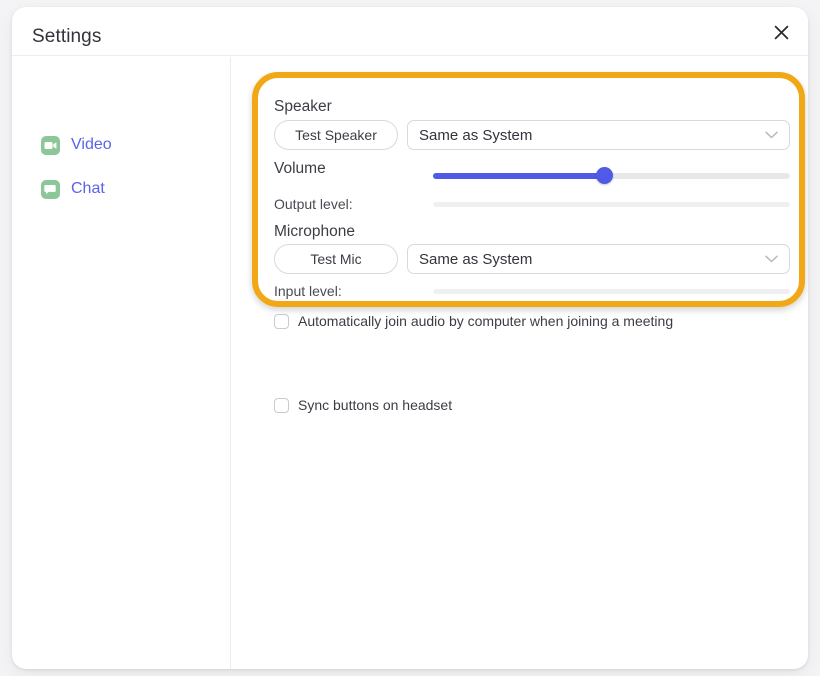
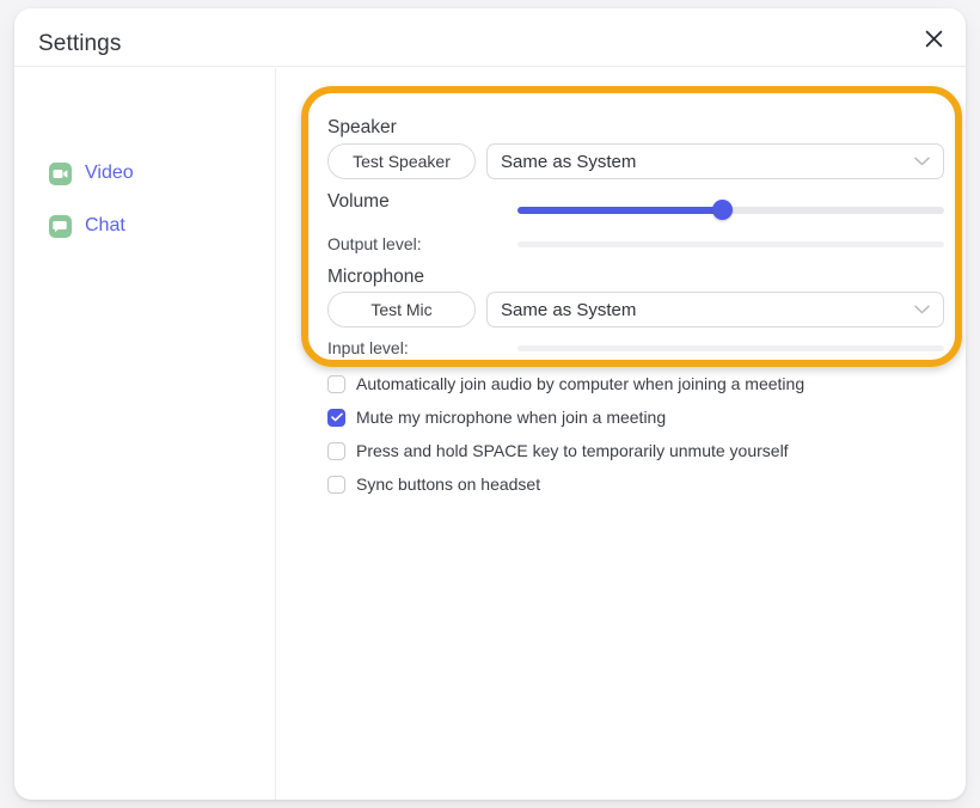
  Settings
  Video
  Chat
  Speaker
  Test Speaker
  Same as System
  Volume
  Output level:
  Microphone
  Test Mic
  Same as System
  Input level:
  Automatically join audio by computer when joining a meeting
+ Mute my microphone when join a meeting
+ Press and hold SPACE key to temporarily unmute yourself
  Sync buttons on headset
